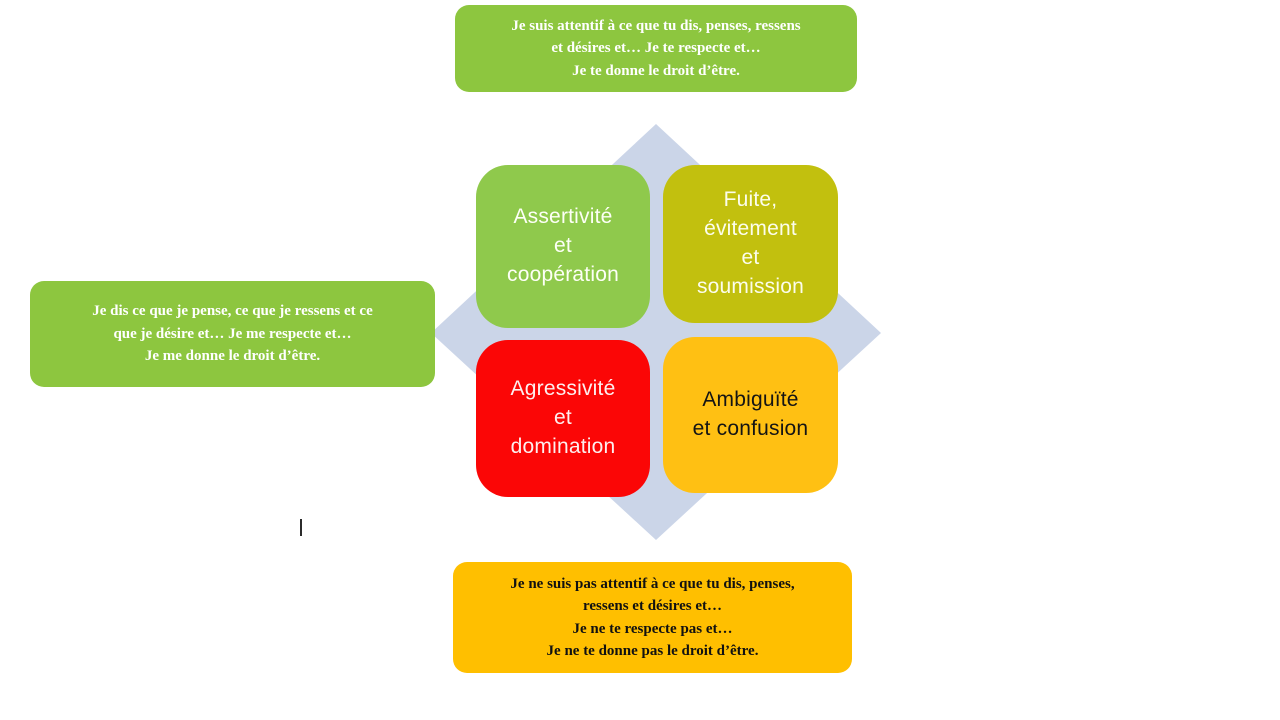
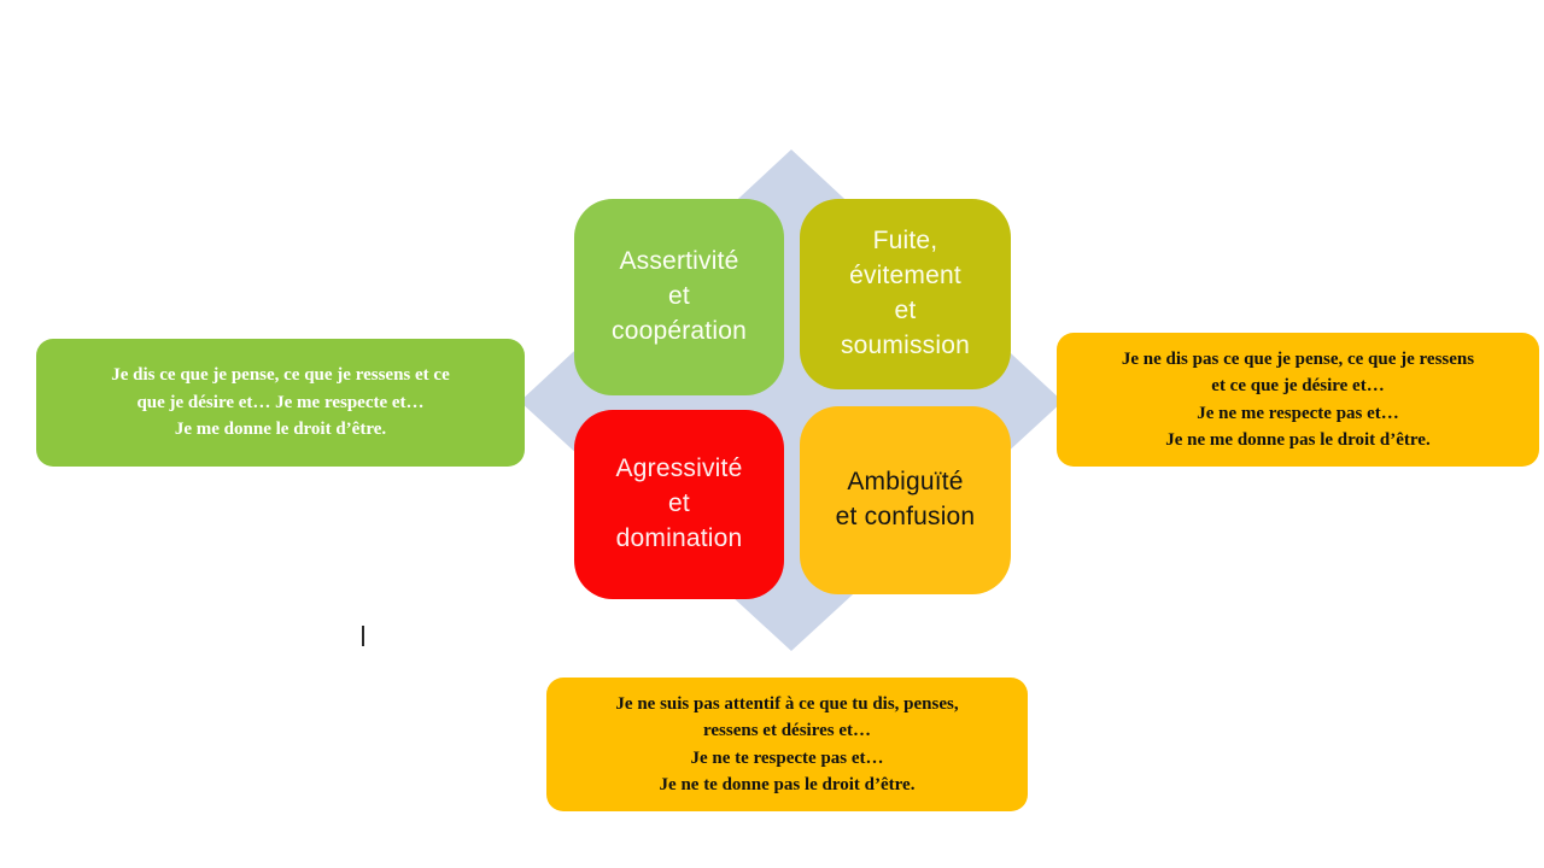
- Je suis attentif à ce que tu dis, penses, ressens
- et désires et… Je te respecte et…
- Je te donne le droit d’être.
  Je dis ce que je pense, ce que je ressens et ce
  que je désire et… Je me respecte et…
  Je me donne le droit d’être.
+ Je ne dis pas ce que je pense, ce que je ressens
+ et ce que je désire et…
+ Je ne me respecte pas et…
+ Je ne me donne pas le droit d’être.
  Je ne suis pas attentif à ce que tu dis, penses,
  ressens et désires et…
  Je ne te respecte pas et…
  Je ne te donne pas le droit d’être.
  Assertivité
  et
  coopération
  Fuite,
  évitement
  et
  soumission
  Agressivité
  et
  domination
  Ambiguïté
  et confusion
